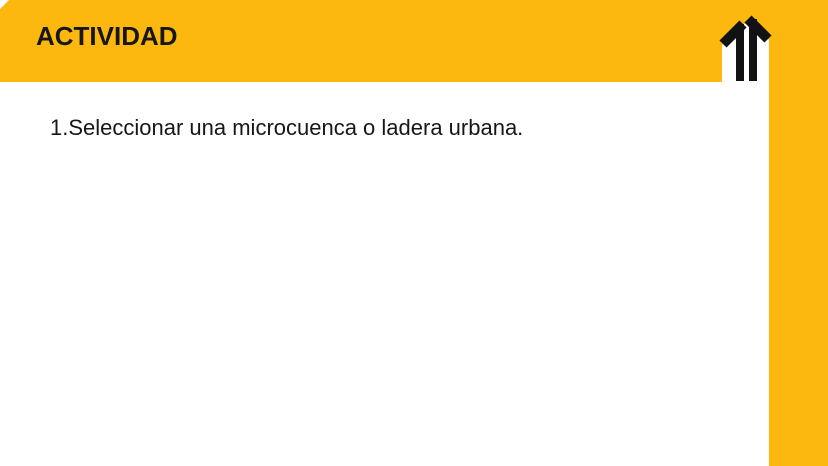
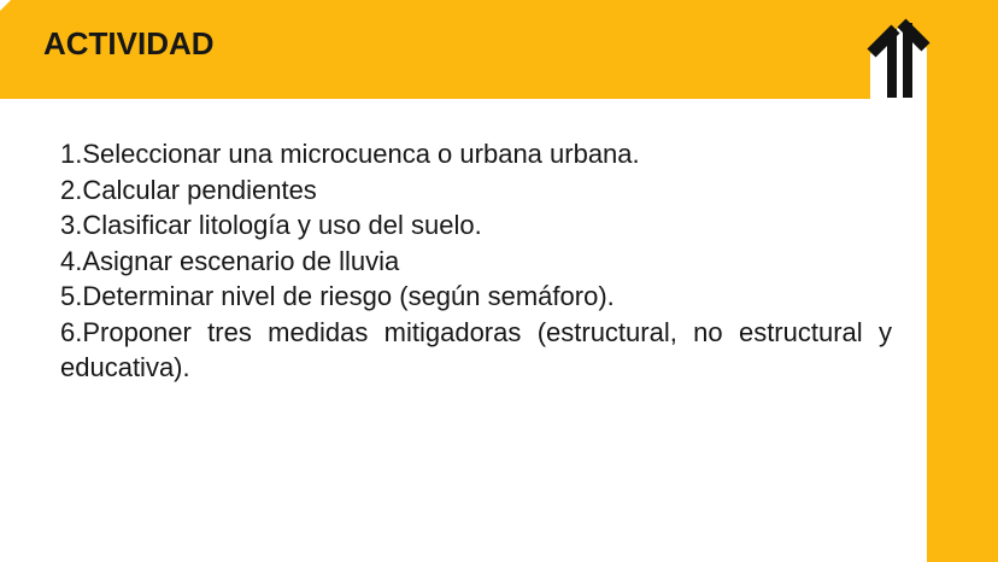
  ACTIVIDAD
- 1.Seleccionar una microcuenca o ladera urbana.
+ 1.Seleccionar una microcuenca o urbana urbana.
+ 2.Calcular pendientes
+ 3.Clasificar litología y uso del suelo.
+ 4.Asignar escenario de lluvia
+ 5.Determinar nivel de riesgo (según semáforo).
+ 6.Proponer tres medidas mitigadoras (estructural, no estructural y educativa).
